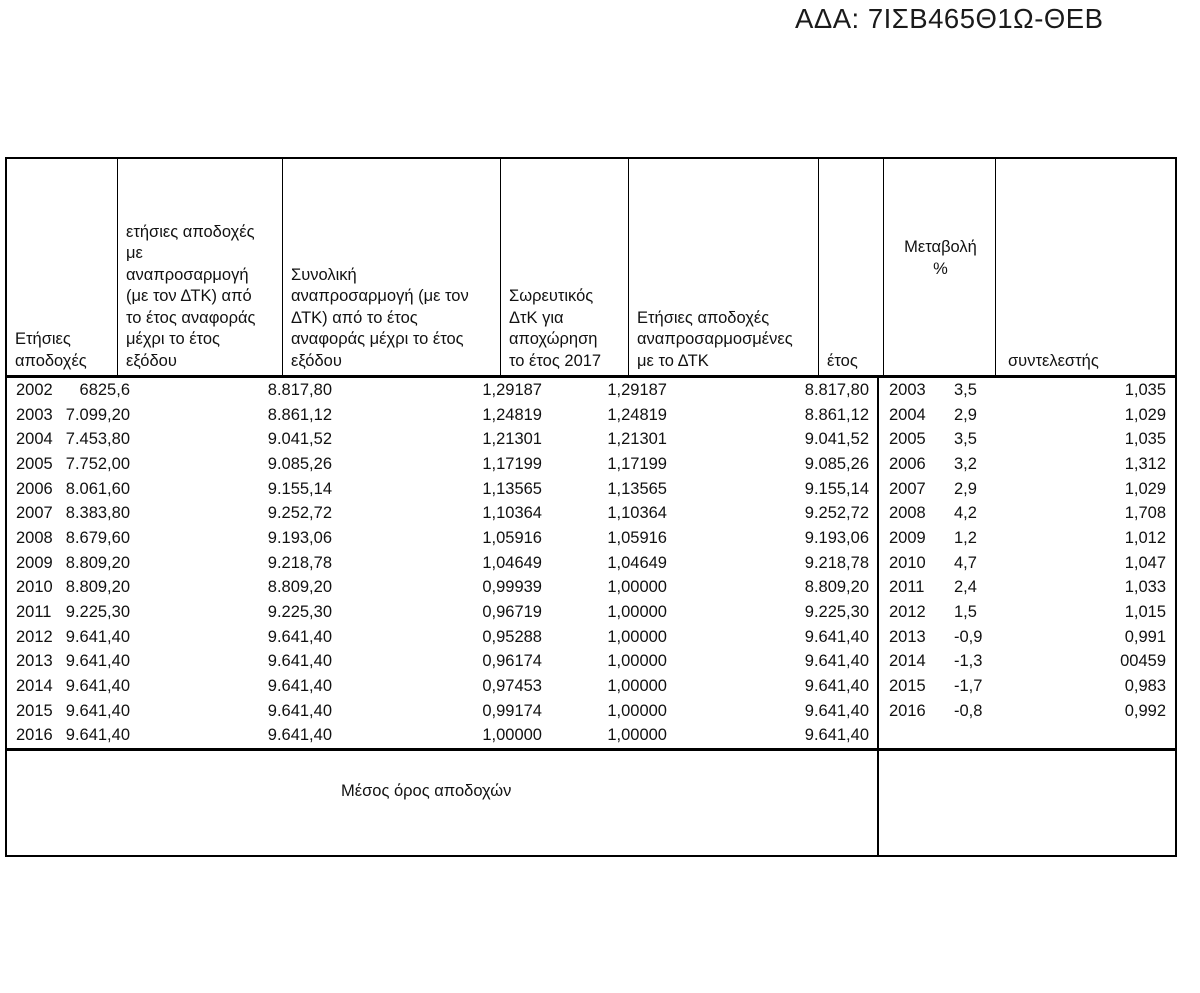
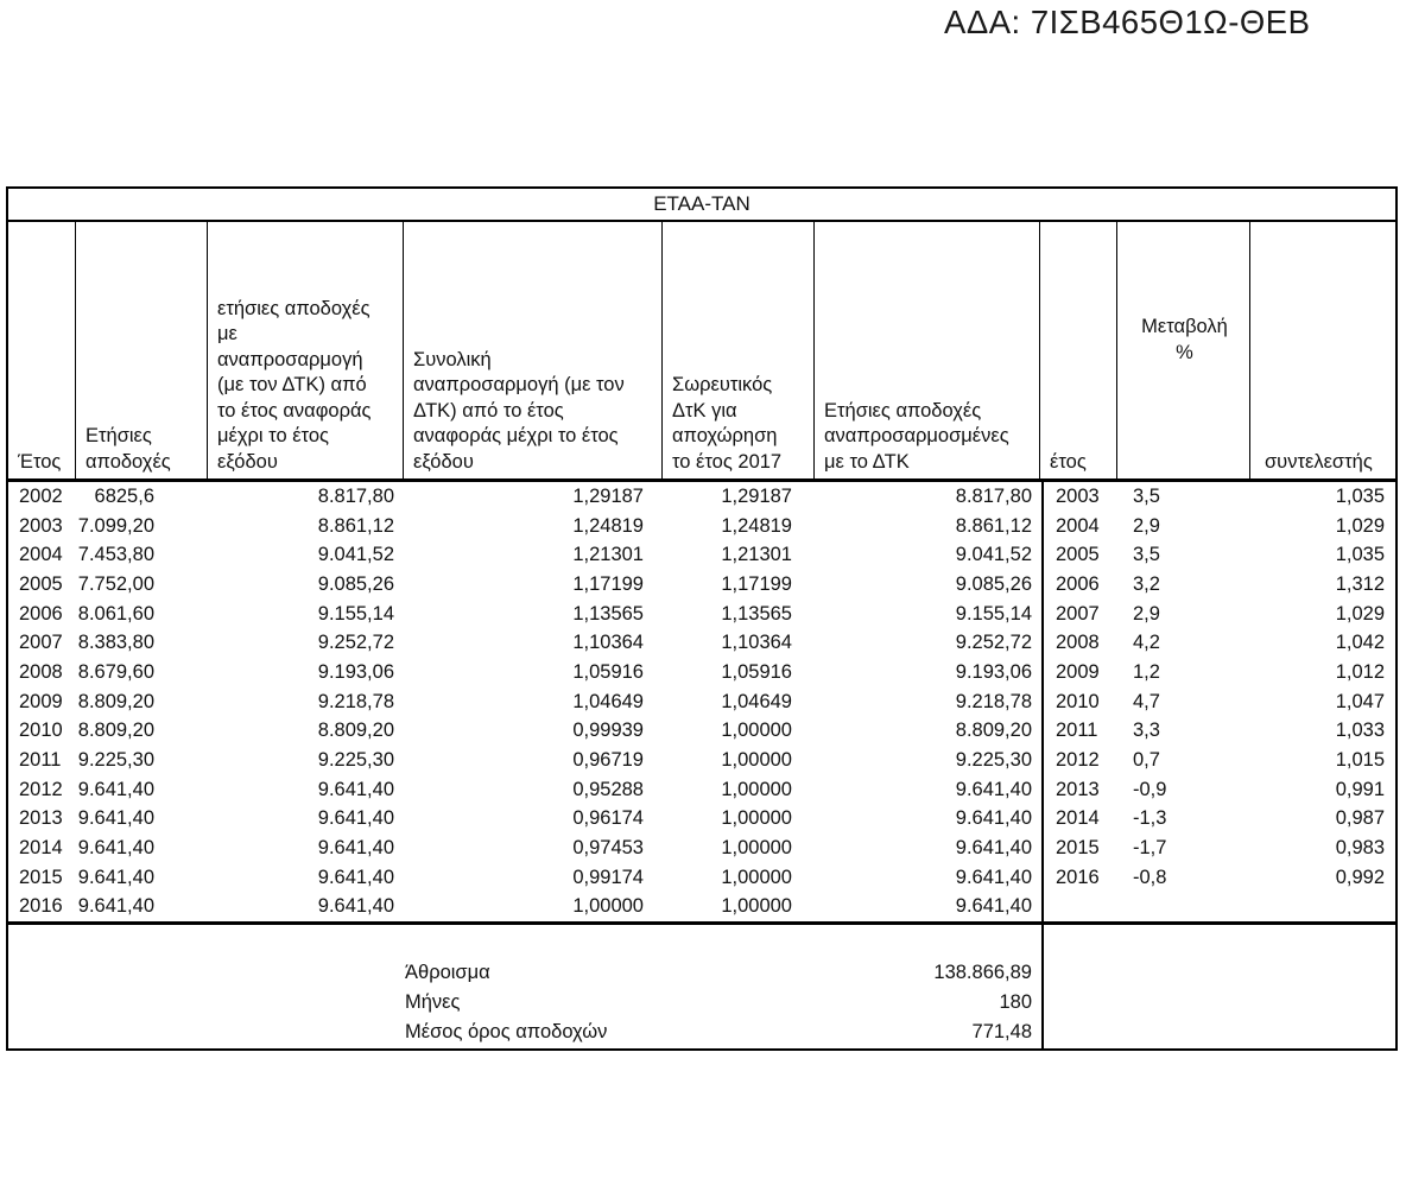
  ΑΔΑ: 7ΙΣΒ465Θ1Ω-ΘΕΒ
+ ΕΤΑΑ-ΤΑΝ
+ Έτος
  Ετήσιες
  αποδοχές
  ετήσιες αποδοχές
  με
  αναπροσαρμογή
  (με τον ΔΤΚ) από
  το έτος αναφοράς
  μέχρι το έτος
  εξόδου
  Συνολική
  αναπροσαρμογή (με τον
  ΔΤΚ) από το έτος
  αναφοράς μέχρι το έτος
  εξόδου
  Σωρευτικός
  ΔτΚ για
  αποχώρηση
  το έτος 2017
  Ετήσιες αποδοχές
  αναπροσαρμοσμένες
  με το ΔΤΚ
  έτος
  Μεταβολή
  %
  συντελεστής
  2002
  6825,6
  8.817,80
  1,29187
  1,29187
  8.817,80
  2003
  7.099,20
  8.861,12
  1,24819
  1,24819
  8.861,12
  2004
  7.453,80
  9.041,52
  1,21301
  1,21301
  9.041,52
  2005
  7.752,00
  9.085,26
  1,17199
  1,17199
  9.085,26
  2006
  8.061,60
  9.155,14
  1,13565
  1,13565
  9.155,14
  2007
  8.383,80
  9.252,72
  1,10364
  1,10364
  9.252,72
  2008
  8.679,60
  9.193,06
  1,05916
  1,05916
  9.193,06
  2009
  8.809,20
  9.218,78
  1,04649
  1,04649
  9.218,78
  2010
  8.809,20
  8.809,20
  0,99939
  1,00000
  8.809,20
  2011
  9.225,30
  9.225,30
  0,96719
  1,00000
  9.225,30
  2012
  9.641,40
  9.641,40
  0,95288
  1,00000
  9.641,40
  2013
  9.641,40
  9.641,40
  0,96174
  1,00000
  9.641,40
  2014
  9.641,40
  9.641,40
  0,97453
  1,00000
  9.641,40
  2015
  9.641,40
  9.641,40
  0,99174
  1,00000
  9.641,40
  2016
  9.641,40
  9.641,40
  1,00000
  1,00000
  9.641,40
  2003
  3,5
  1,035
  2004
  2,9
  1,029
  2005
  3,5
  1,035
  2006
  3,2
  1,312
  2007
  2,9
  1,029
  2008
  4,2
- 1,708
+ 1,042
  2009
  1,2
  1,012
  2010
  4,7
  1,047
  2011
- 2,4
+ 3,3
  1,033
  2012
- 1,5
+ 0,7
  1,015
  2013
  -0,9
  0,991
  2014
  -1,3
- 00459
+ 0,987
  2015
  -1,7
  0,983
  2016
  -0,8
  0,992
+ Άθροισμα
+ 138.866,89
+ Μήνες
+ 180
  Μέσος όρος αποδοχών
+ 771,48
